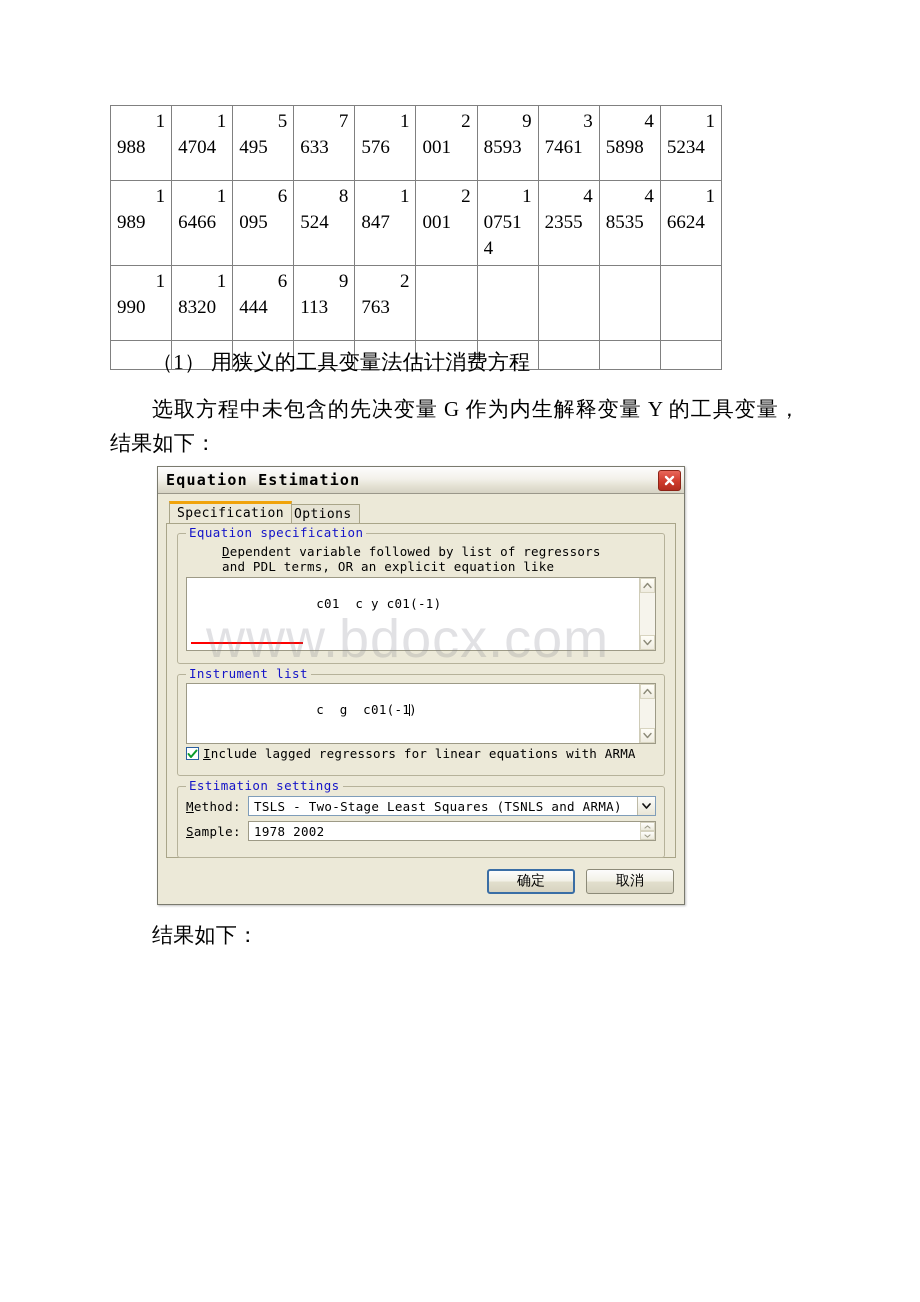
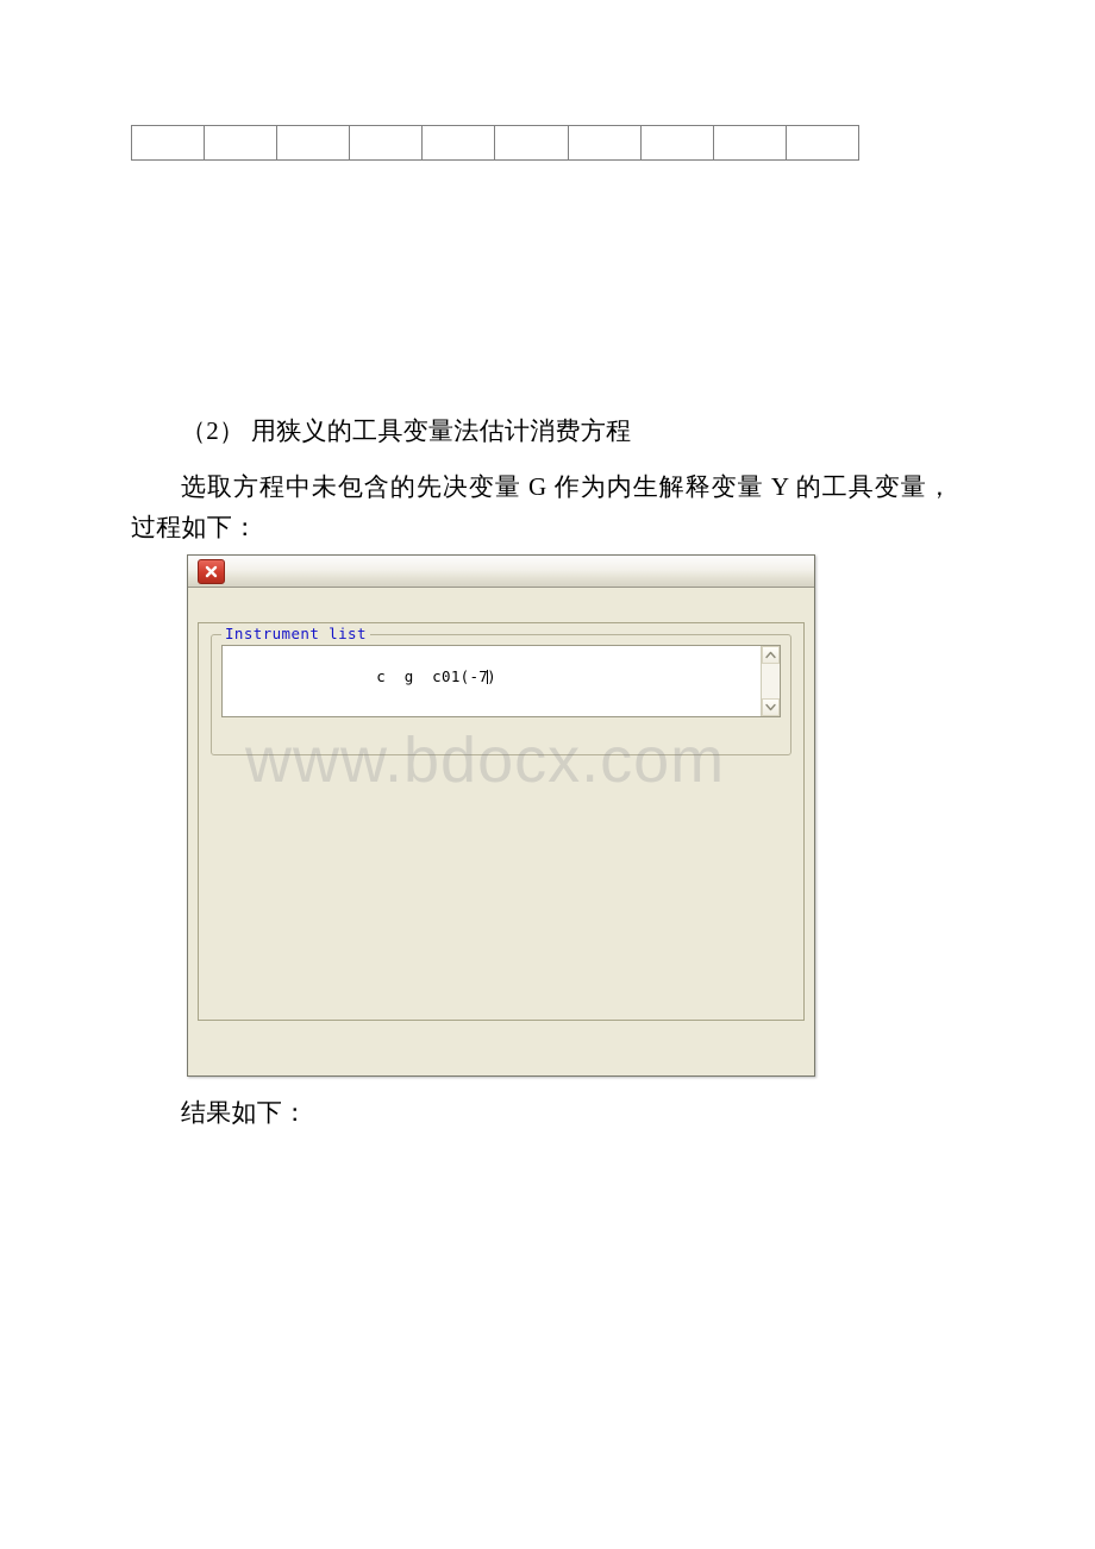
- 1988	14704	5495	7633	1576	2001	98593	37461	45898	15234
- 1989	16466	6095	8524	1847	2001	107514	42355	48535	16624
- 1990	18320	6444	9113	2763
- （1） 用狭义的工具变量法估计消费方程
+ （2） 用狭义的工具变量法估计消费方程
- 选取方程中未包含的先决变量 G 作为内生解释变量 Y 的工具变量，结果如下：
+ 选取方程中未包含的先决变量 G 作为内生解释变量 Y 的工具变量，过程如下：
  结果如下：
- Equation Estimation
- Specification
- Options
- Equation specification
- Dependent variable followed by list of regressors
- and PDL terms, OR an explicit equation like
- c01 c y c01(-1)
  Instrument list
- c g c01(-1)
+ c g c01(-7)
- Include lagged regressors for linear equations with ARMA
- Estimation settings
- Method:
- TSLS - Two-Stage Least Squares (TSNLS and ARMA)
- Sample:
- 1978 2002
- 确定
- 取消
  www.bdocx.com
